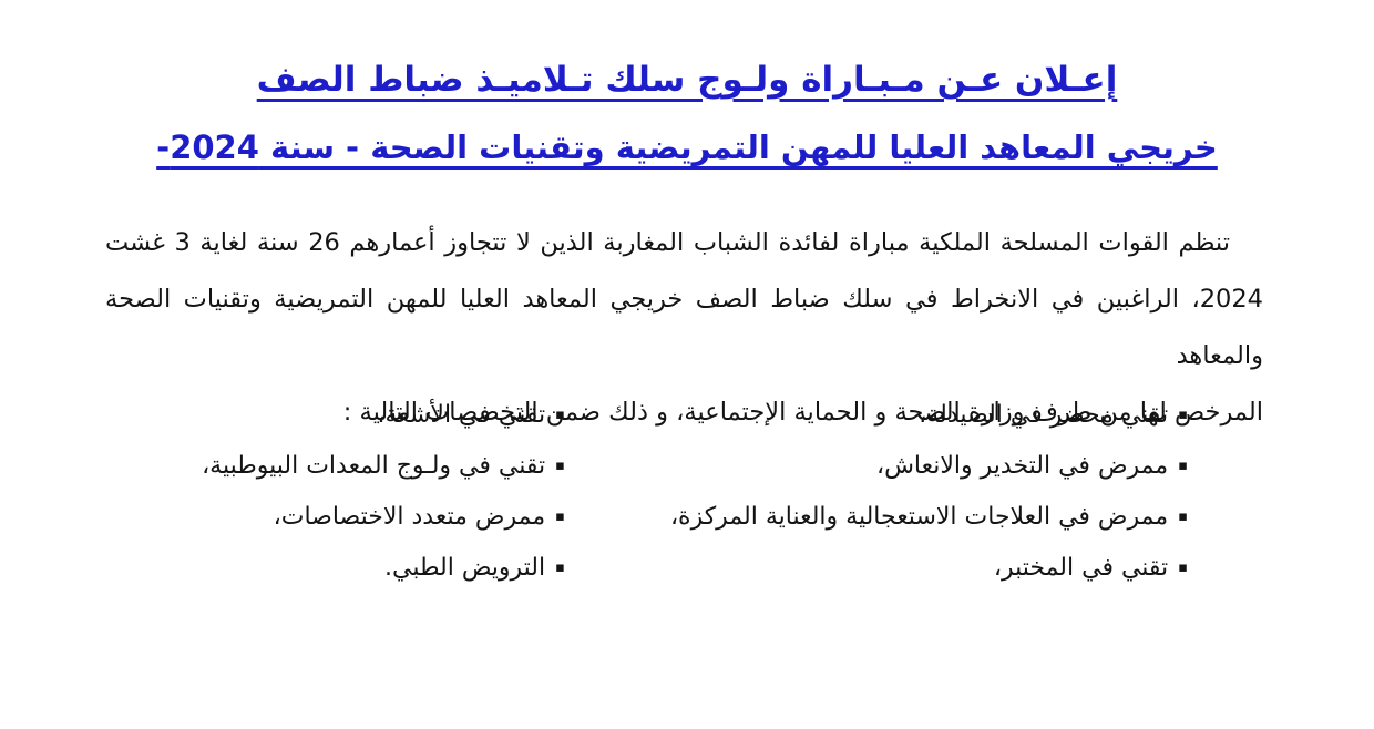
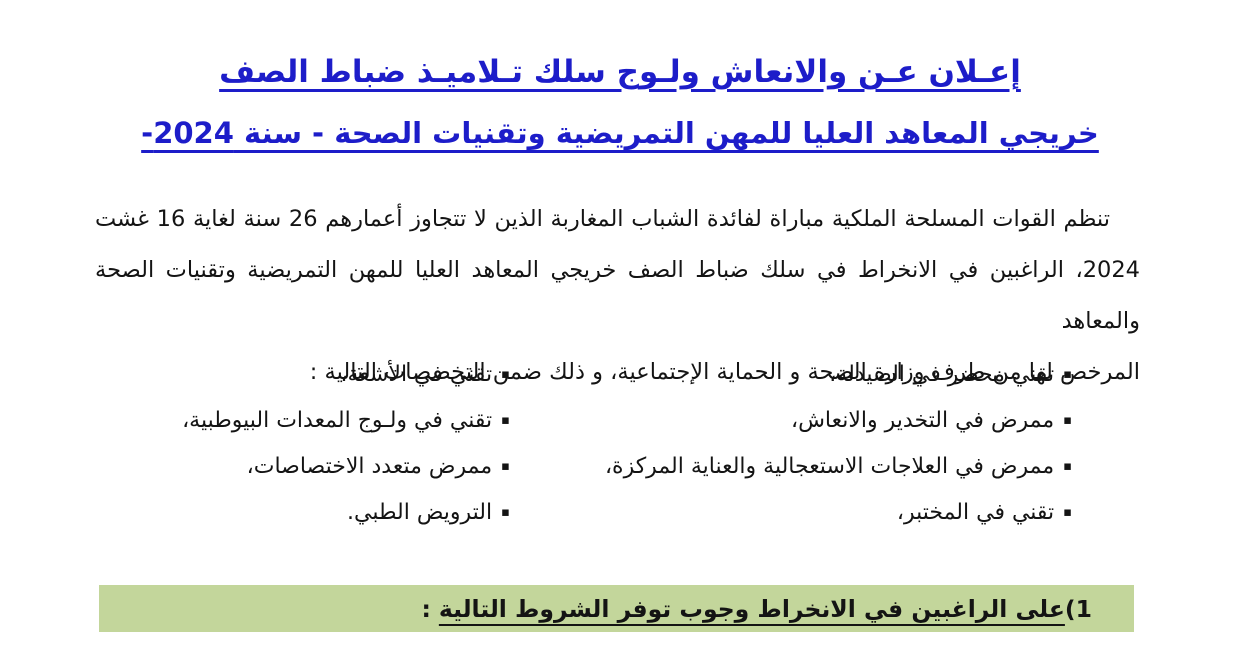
- إعـلان عـن مـبـاراة ولـوج سلك تـلاميـذ ضباط الصف
+ إعـلان عـن والانعاش ولـوج سلك تـلاميـذ ضباط الصف
  خريجي المعاهد العليا للمهن التمريضية وتقنيات الصحة - سنة 2024-
- تنظم القوات المسلحة الملكية مباراة لفائدة الشباب المغاربة الذين لا تتجاوز أعمارهم 26 سنة لغاية 3 غشت
+ تنظم القوات المسلحة الملكية مباراة لفائدة الشباب المغاربة الذين لا تتجاوز أعمارهم 26 سنة لغاية 16 غشت
  2024، الراغبين في الانخراط في سلك ضباط الصف خريجي المعاهد العليا للمهن التمريضية وتقنيات الصحة والمعاهد
  المرخص لها من طرف وزارة الصحة و الحماية الإجتماعية، و ذلك ضمن التخصصات التالية :
  ▪تقني محضر في الصيدلة،
  ▪ممرض في التخدير والانعاش،
  ▪ممرض في العلاجات الاستعجالية والعناية المركزة،
  ▪تقني في المختبر،
  ▪تقني في الأشعة،
  ▪تقني في ولـوج المعدات البيوطبية،
  ▪ممرض متعدد الاختصاصات،
  ▪الترويض الطبي.
+ (1
+ على الراغبين في الانخراط وجوب توفر الشروط التالية
+ :
